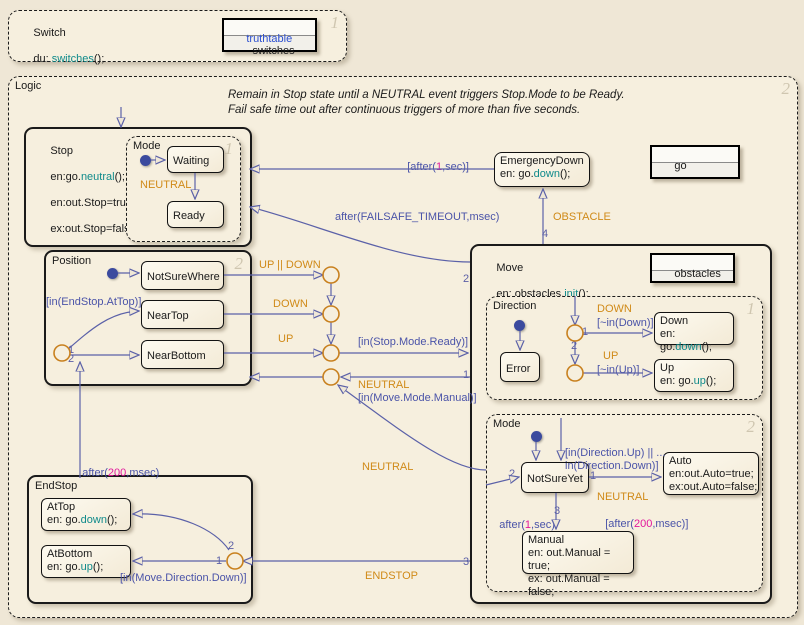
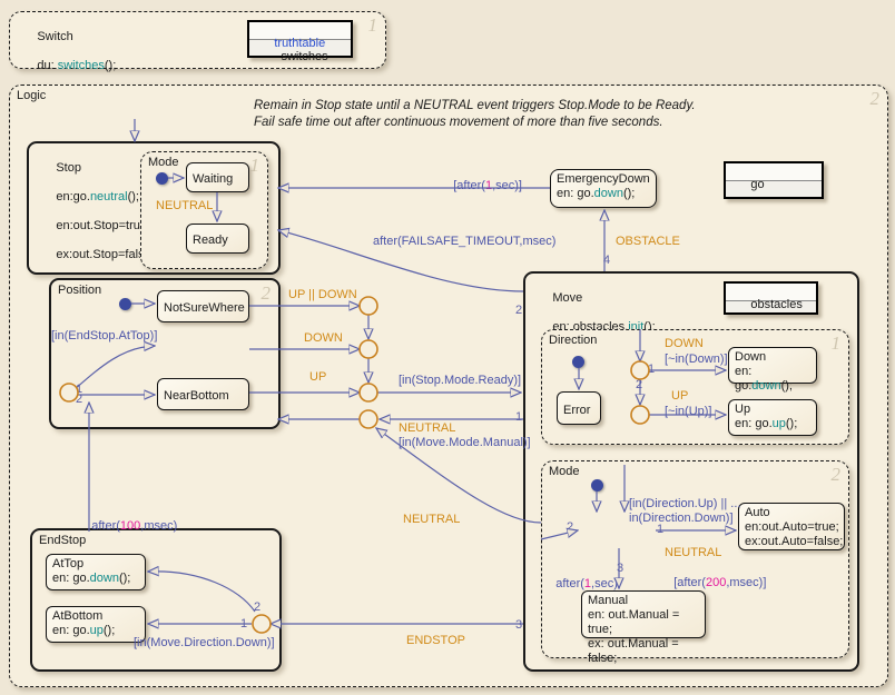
  Switch
  du: switches();
  1
  truthtable switches
  Logic
  2
  Remain in Stop state until a NEUTRAL event triggers Stop.Mode to be Ready.
- Fail safe time out after continuous triggers of more than five seconds.
+ Fail safe time out after continuous movement of more than five seconds.
  Stop
  en:go.neutral();
  en:out.Stop=tru
  ex:out.Stop=fal
  Mode
  1
  Waiting
  Ready
  NEUTRAL
  Position
  2
  NotSureWhere
- NearTop
  NearBottom
  [in(EndStop.AtTop)]
  1
  2
  EndStop
  AtTop
  en: go.down();
  AtBottom
  en: go.up();
  [in(Move.Direction.Down)]
  2
  EmergencyDown
  en: go.down();
  OBSTACLE
  4
  go
  Move
  en: obstacles.init();
  obstacles
  Direction
  1
  Error
  Down
  en: go.down();
  Up
  en: go.up();
  DOWN
  [~in(Down)]
  1
  UP
  [~in(Up)]
  2
  Mode
  2
- NotSureYet
  Auto
  en:out.Auto=true;
  ex:out.Auto=false
  Manual
  en: out.Manual = true;
  ex: out.Manual = false;
  [in(Direction.Up) || ...
  in(Direction.Down)]
  NEUTRAL
  [after(200,msec)]
  1
  after(1,sec)
  3
  2
  [after(1,sec)]
  after(FAILSAFE_TIMEOUT,msec)
  UP || DOWN
  DOWN
  UP
  [in(Stop.Mode.Ready)]
  NEUTRAL
  [in(Move.Mode.Manual)]
  NEUTRAL
  ENDSTOP
- after(200,msec)
+ after(100,msec)
  1
  2
  3
